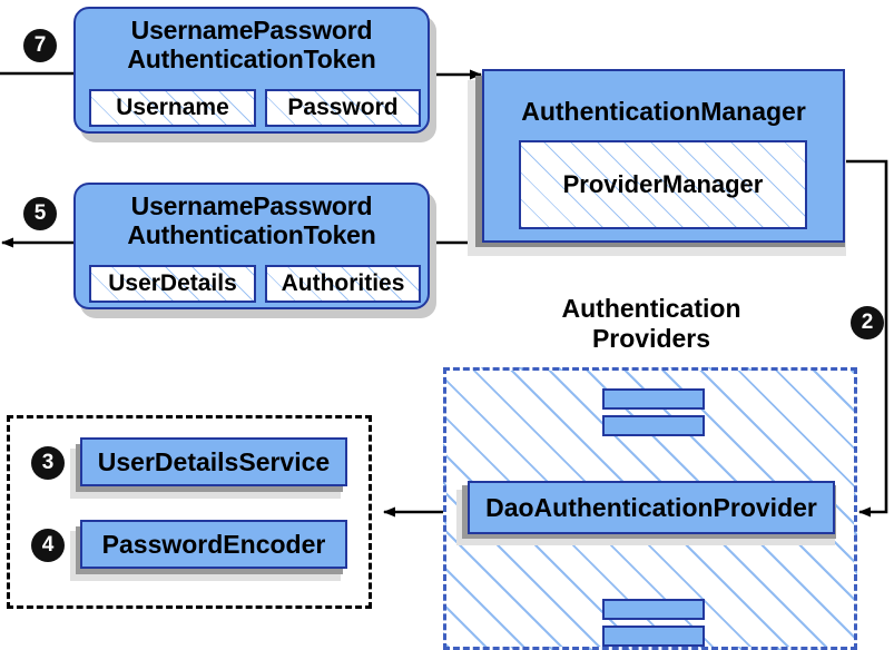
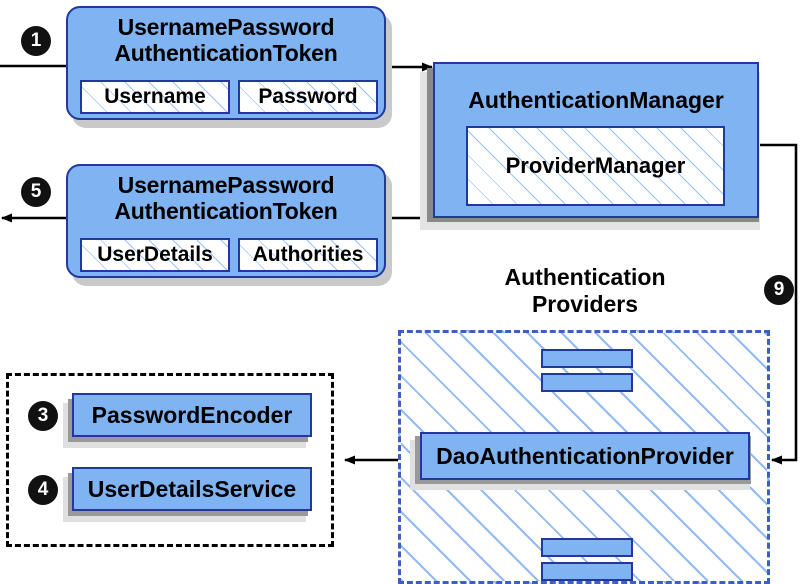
  UsernamePassword
  AuthenticationToken
  Username
  Password
- 7
+ 1
  UsernamePassword
  AuthenticationToken
  UserDetails
  Authorities
  5
  AuthenticationManager
  ProviderManager
  Authentication
  Providers
  DaoAuthenticationProvider
- 2
+ 9
- UserDetailsService
+ PasswordEncoder
  3
- PasswordEncoder
+ UserDetailsService
  4
